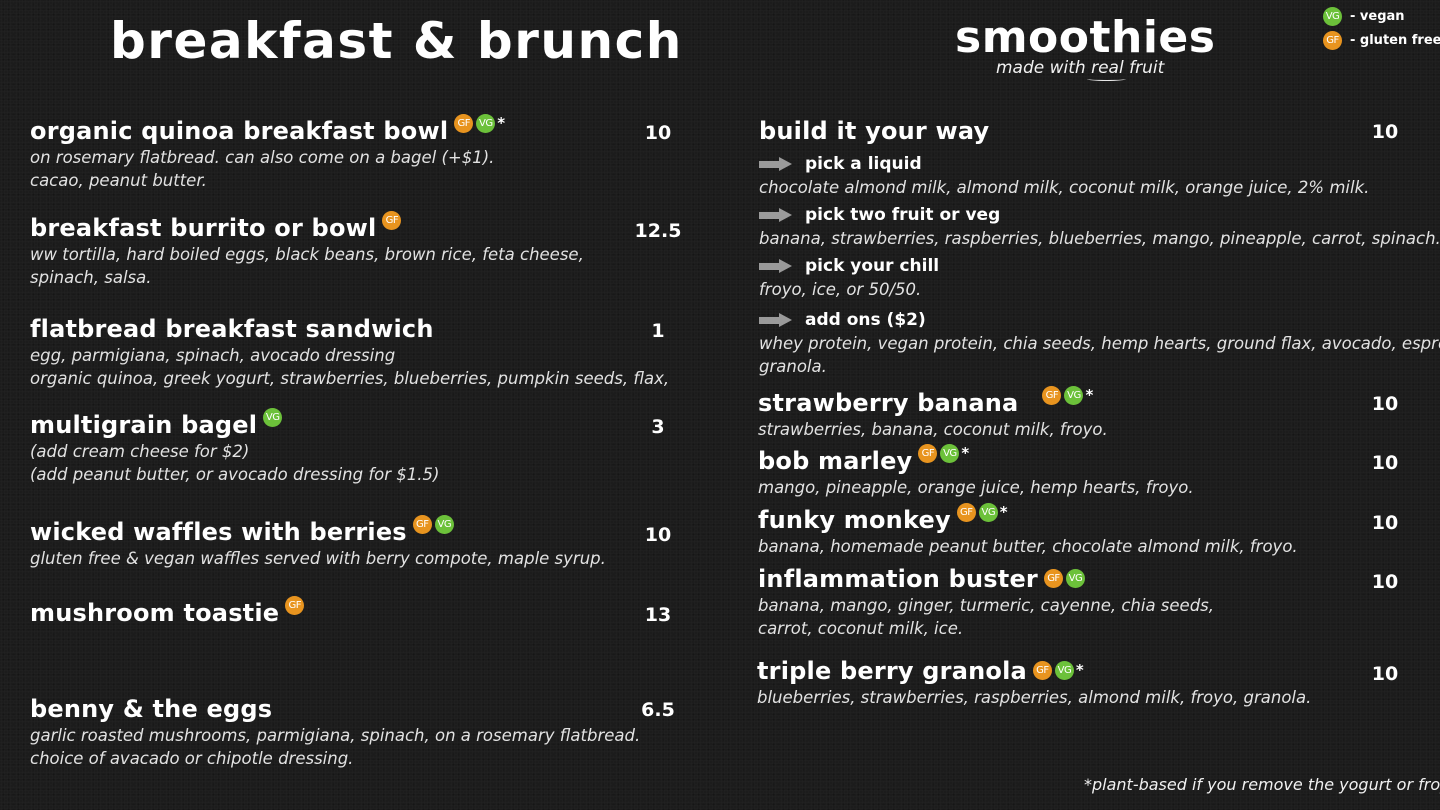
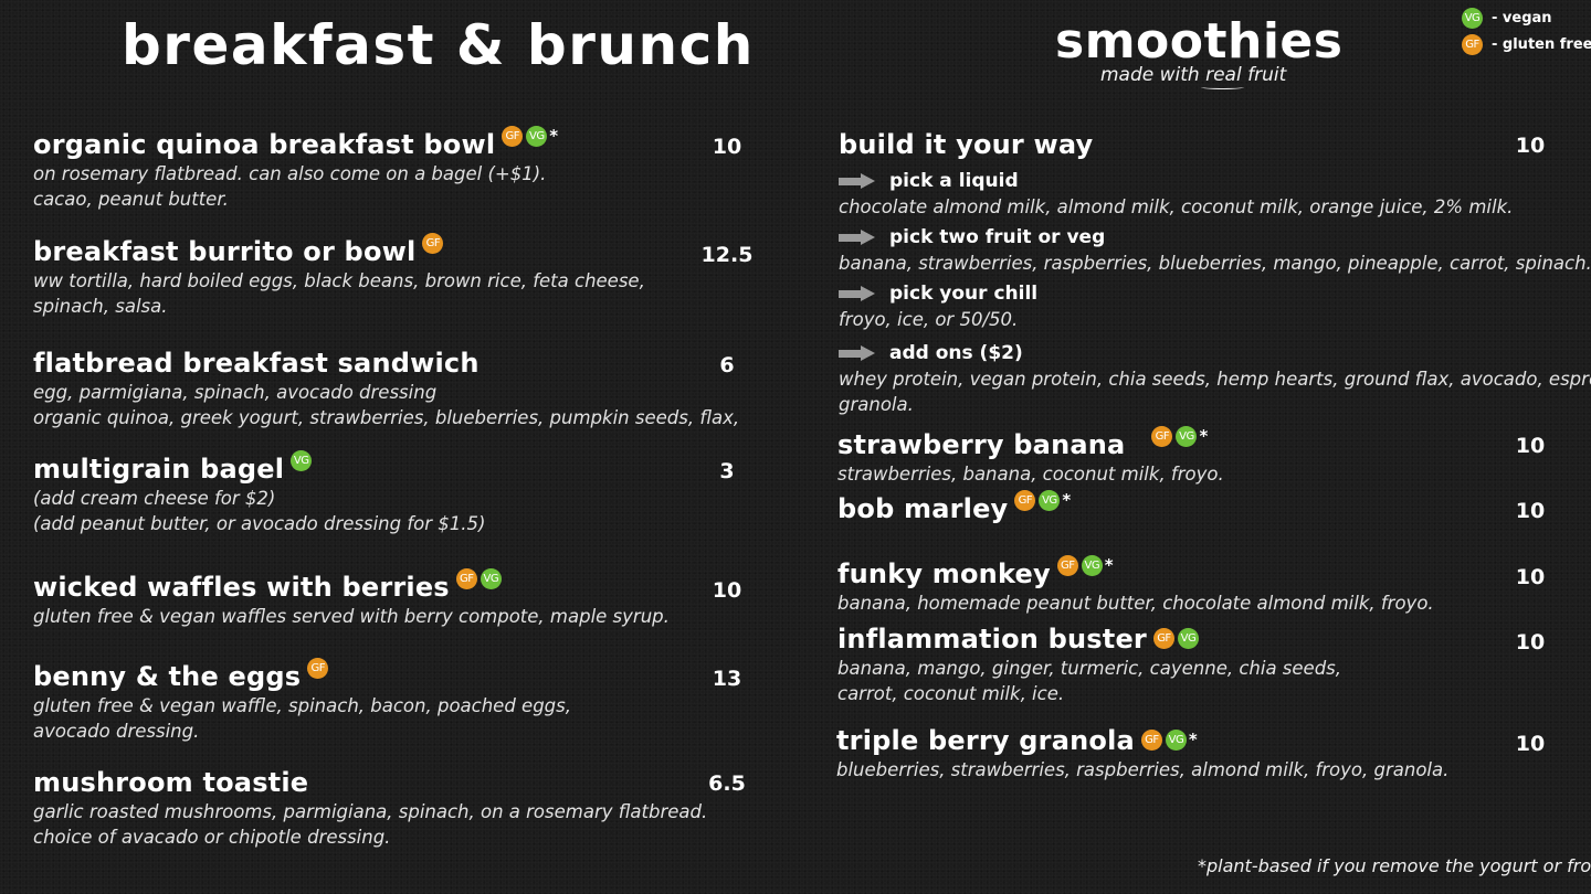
  breakfast & brunch
  smoothies
  made with real fruit
  VG
  - vegan
  GF
  - gluten free
  organic quinoa breakfast bowl GF VG *
  on rosemary flatbread. can also come on a bagel (+$1).
  cacao, peanut butter.
  10
  breakfast burrito or bowl GF
  ww tortilla, hard boiled eggs, black beans, brown rice, feta cheese,
  spinach, salsa.
  12.5
  flatbread breakfast sandwich
  egg, parmigiana, spinach, avocado dressing
  organic quinoa, greek yogurt, strawberries, blueberries, pumpkin seeds, flax,
- 1
+ 6
  multigrain bagel VG
  (add cream cheese for $2)
  (add peanut butter, or avocado dressing for $1.5)
  3
  wicked waffles with berries GF VG
  gluten free & vegan waffles served with berry compote, maple syrup.
  10
- mushroom toastie GF
+ benny & the eggs GF
+ gluten free & vegan waffle, spinach, bacon, poached eggs,
+ avocado dressing.
  13
- benny & the eggs
+ mushroom toastie
  garlic roasted mushrooms, parmigiana, spinach, on a rosemary flatbread.
  choice of avacado or chipotle dressing.
  6.5
  build it your way
  10
  pick a liquid
  chocolate almond milk, almond milk, coconut milk, orange juice, 2% milk.
  pick two fruit or veg
  banana, strawberries, raspberries, blueberries, mango, pineapple, carrot, spinach.
  pick your chill
  froyo, ice, or 50/50.
  add ons ($2)
  whey protein, vegan protein, chia seeds, hemp hearts, ground flax, avocado, espr
  granola.
  strawberry banana GF VG *
  strawberries, banana, coconut milk, froyo.
  10
  bob marley GF VG *
- mango, pineapple, orange juice, hemp hearts, froyo.
  10
  funky monkey GF VG *
  banana, homemade peanut butter, chocolate almond milk, froyo.
  10
  inflammation buster GF VG
  banana, mango, ginger, turmeric, cayenne, chia seeds,
  carrot, coconut milk, ice.
  10
  triple berry granola GF VG *
  blueberries, strawberries, raspberries, almond milk, froyo, granola.
  10
  *plant-based if you remove the yogurt or fro
